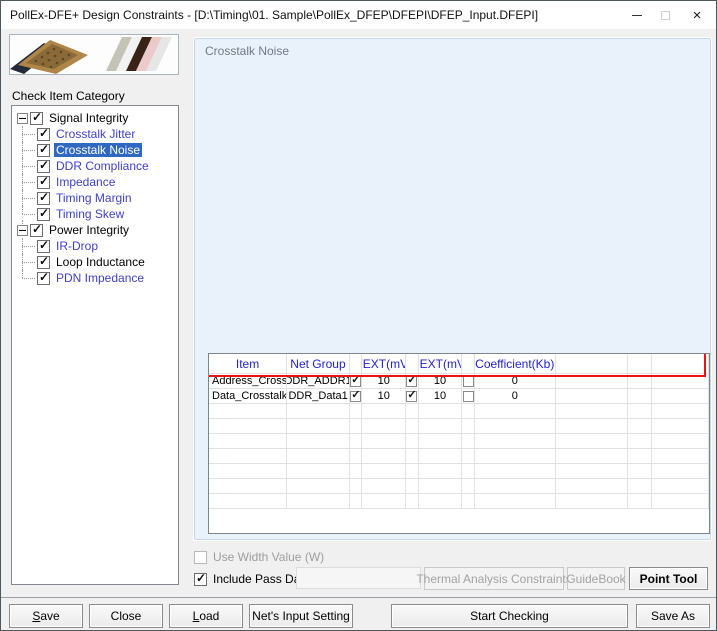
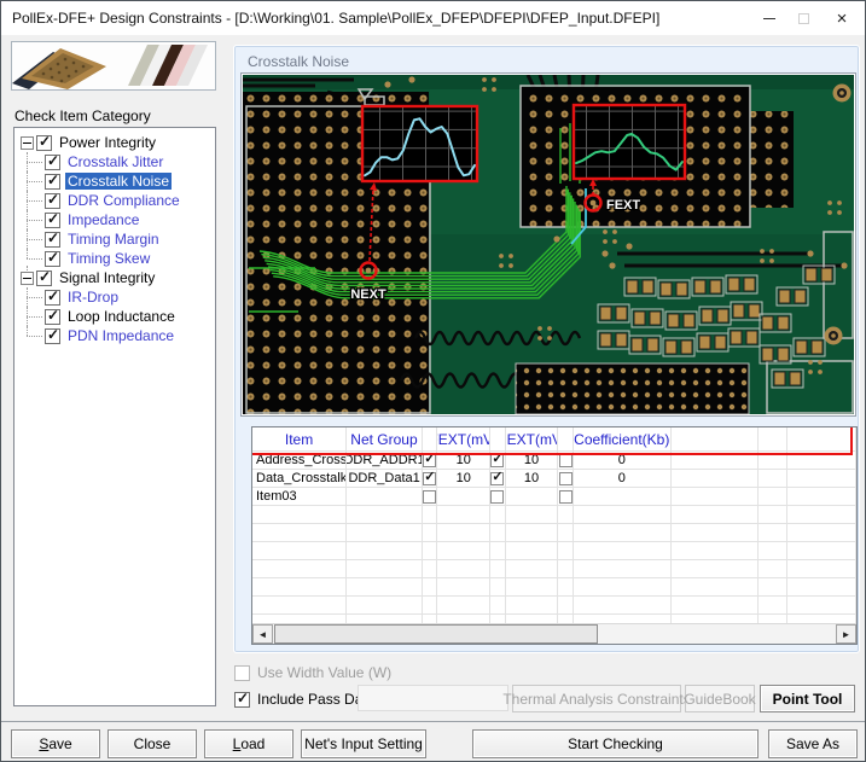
- PollEx-DFE+ Design Constraints - [D:\Timing\01. Sample\PollEx_DFEP\DFEPI\DFEP_Input.DFEPI]
+ PollEx-DFE+ Design Constraints - [D:\Working\01. Sample\PollEx_DFEP\DFEPI\DFEP_Input.DFEPI]
  ×
  Check Item Category
  ✓
- Signal Integrity
+ Power Integrity
  ✓
  Crosstalk Jitter
  ✓
  Crosstalk Noise
  ✓
  DDR Compliance
  ✓
  Impedance
  ✓
  Timing Margin
  ✓
  Timing Skew
  ✓
- Power Integrity
+ Signal Integrity
  ✓
  IR-Drop
  ✓
  Loop Inductance
  ✓
  PDN Impedance
  Crosstalk Noise
+ FEXT
+ NEXT
  Item
  Net Group
  EXT(mV
  EXT(mV
  Coefficient(Kb)
  Address_Cross
  DDR_ADDR1
  ✓
  10
  ✓
  10
  0
  Data_Crosstalk
  DDR_Data1
  ✓
  10
  ✓
  10
  0
+ Item03
+ ◄
+ ►
  Use Width Value (W)
  ✓
  Include Pass D
  Thermal Analysis Constraint
  GuideBook
  Point Tool
  S
  ave
  Close
  L
  oad
  Net's Input Setting
  Start Checking
  Save As
